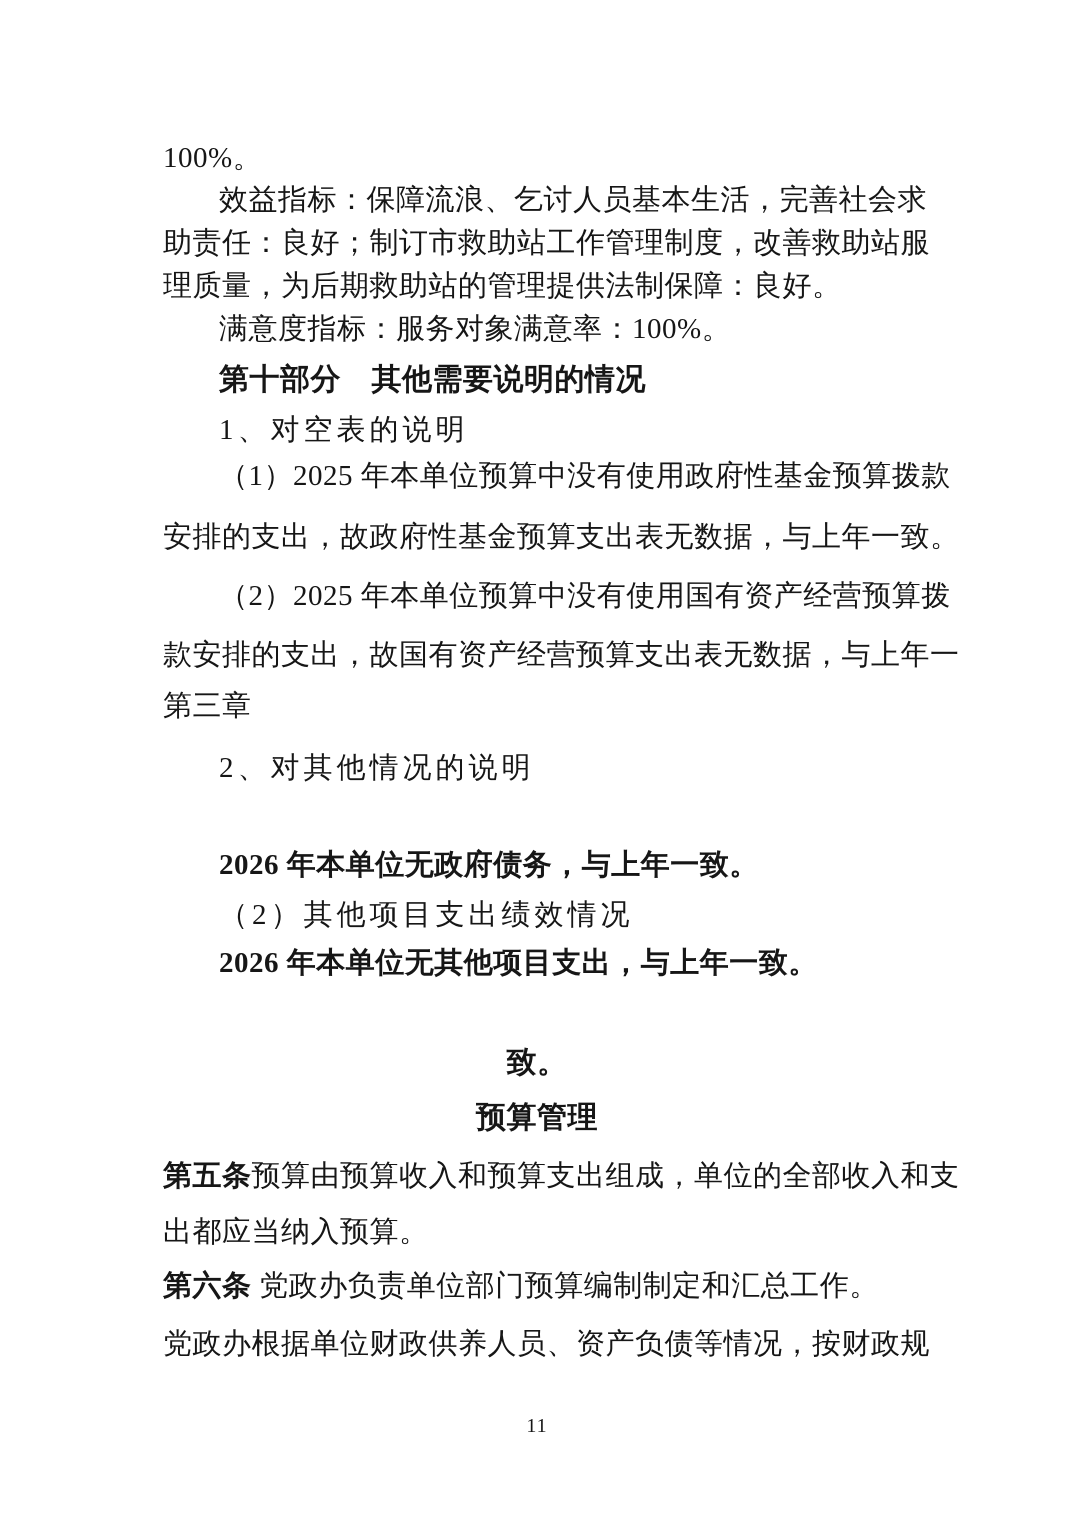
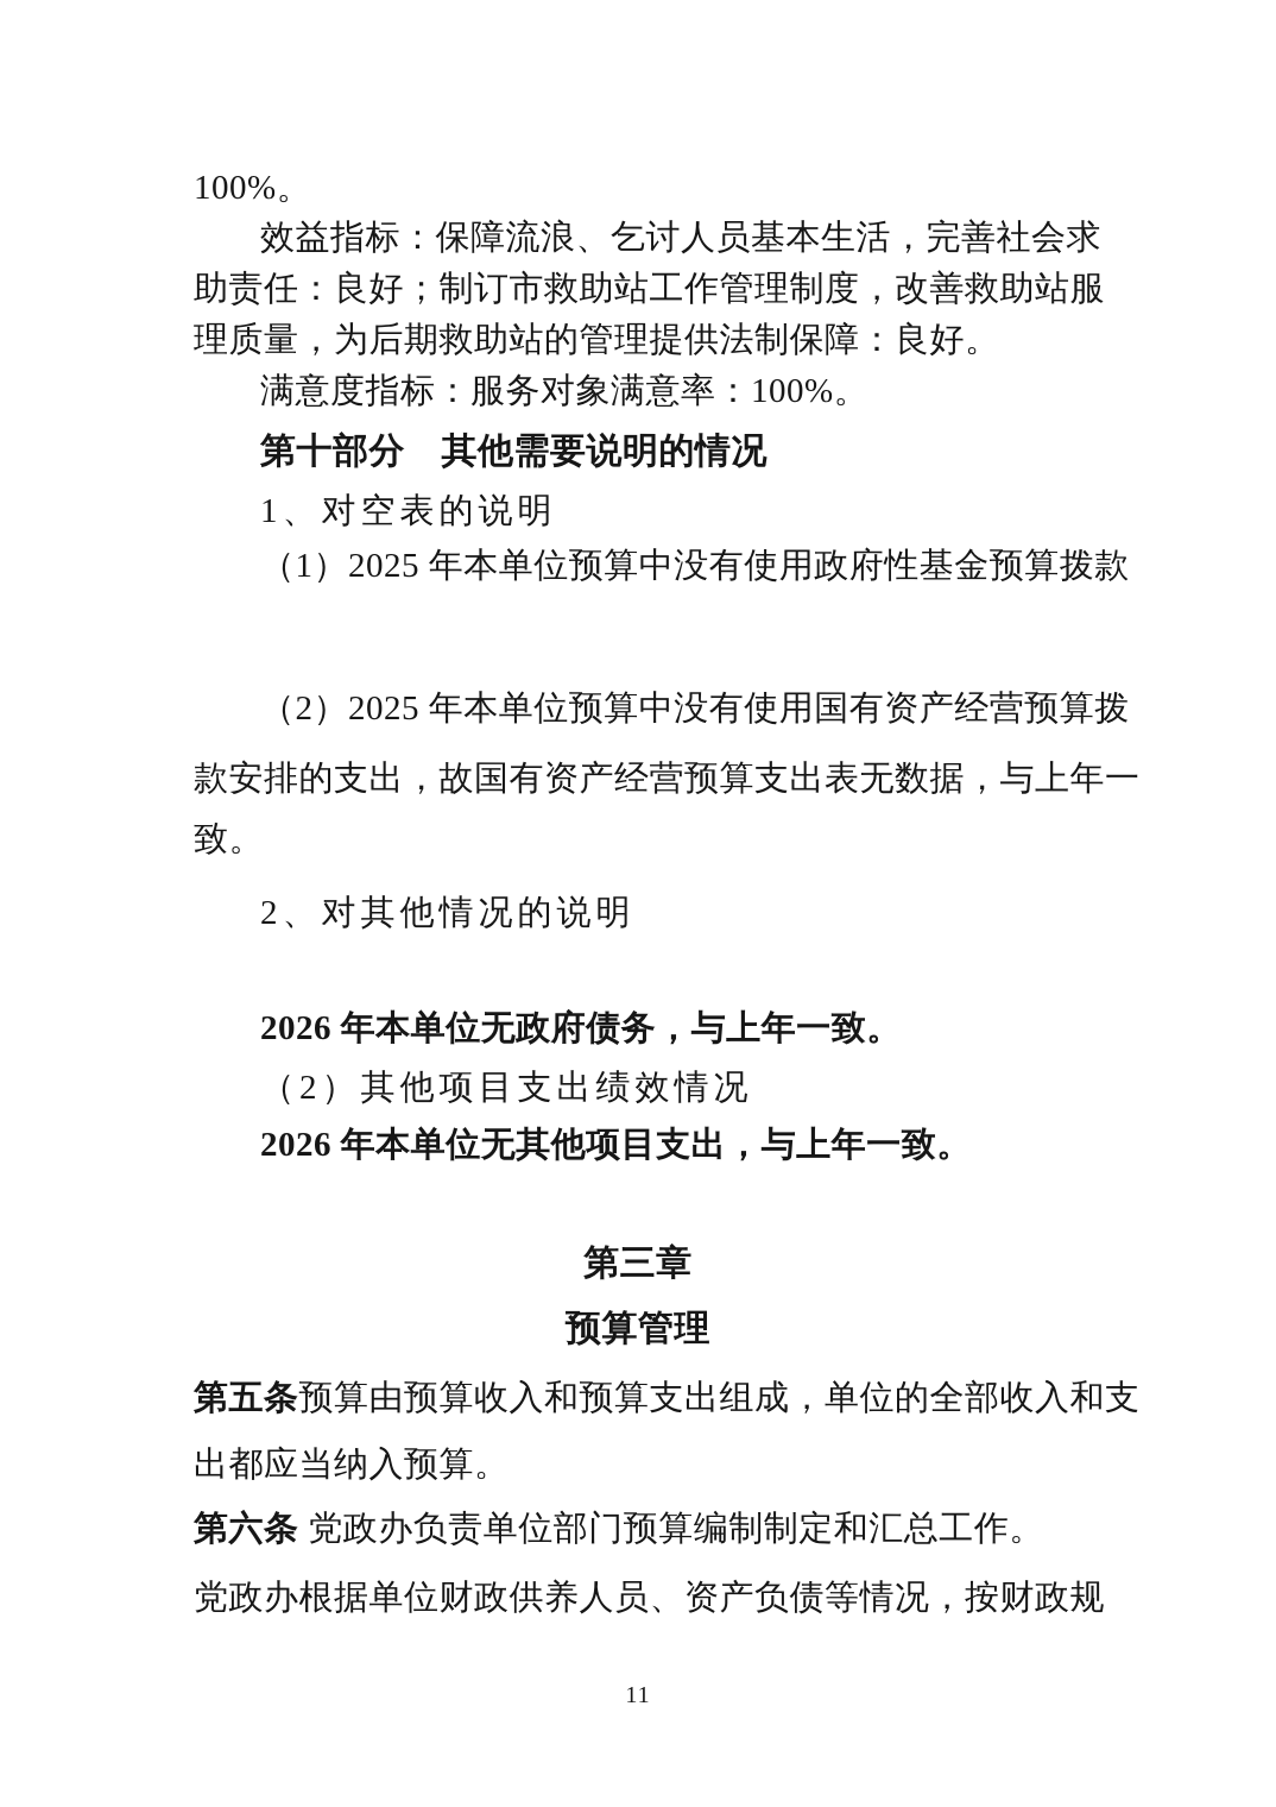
  100%。
  效益指标：保障流浪、乞讨人员基本生活，完善社会求
  助责任：良好；制订市救助站工作管理制度，改善救助站服
  理质量，为后期救助站的管理提供法制保障：良好。
  满意度指标：服务对象满意率：100%。
  第十部分 其他需要说明的情况
  1、对空表的说明
  （1）2025 年本单位预算中没有使用政府性基金预算拨款
- 安排的支出，故政府性基金预算支出表无数据，与上年一致。
  （2）2025 年本单位预算中没有使用国有资产经营预算拨
  款安排的支出，故国有资产经营预算支出表无数据，与上年一
- 第三章
+ 致。
  2、对其他情况的说明
  2026 年本单位无政府债务，与上年一致。
  （2）其他项目支出绩效情况
  2026 年本单位无其他项目支出，与上年一致。
- 致。
+ 第三章
  预算管理
  第五条预算由预算收入和预算支出组成，单位的全部收入和支
  出都应当纳入预算。
  第六条 党政办负责单位部门预算编制制定和汇总工作。
  党政办根据单位财政供养人员、资产负债等情况，按财政规
  11
